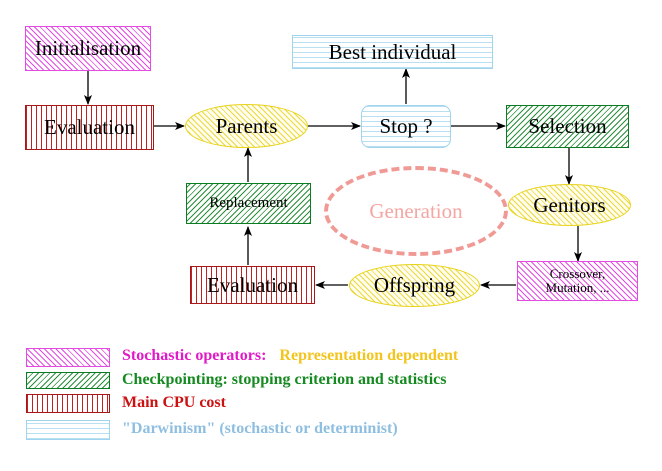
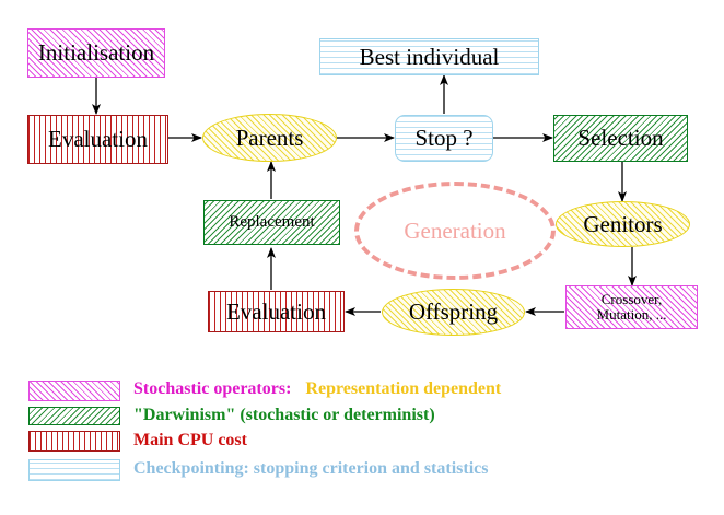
  Initialisation
  Evaluation
  Parents
  Best individual
  Stop ?
  Selection
  Genitors
  Crossover,
  Mutation, ...
  Offspring
  Evaluation
  Replacement
  Generation
  Stochastic operators: Representation dependent
- Checkpointing: stopping criterion and statistics
+ "Darwinism" (stochastic or determinist)
  Main CPU cost
- "Darwinism" (stochastic or determinist)
+ Checkpointing: stopping criterion and statistics
